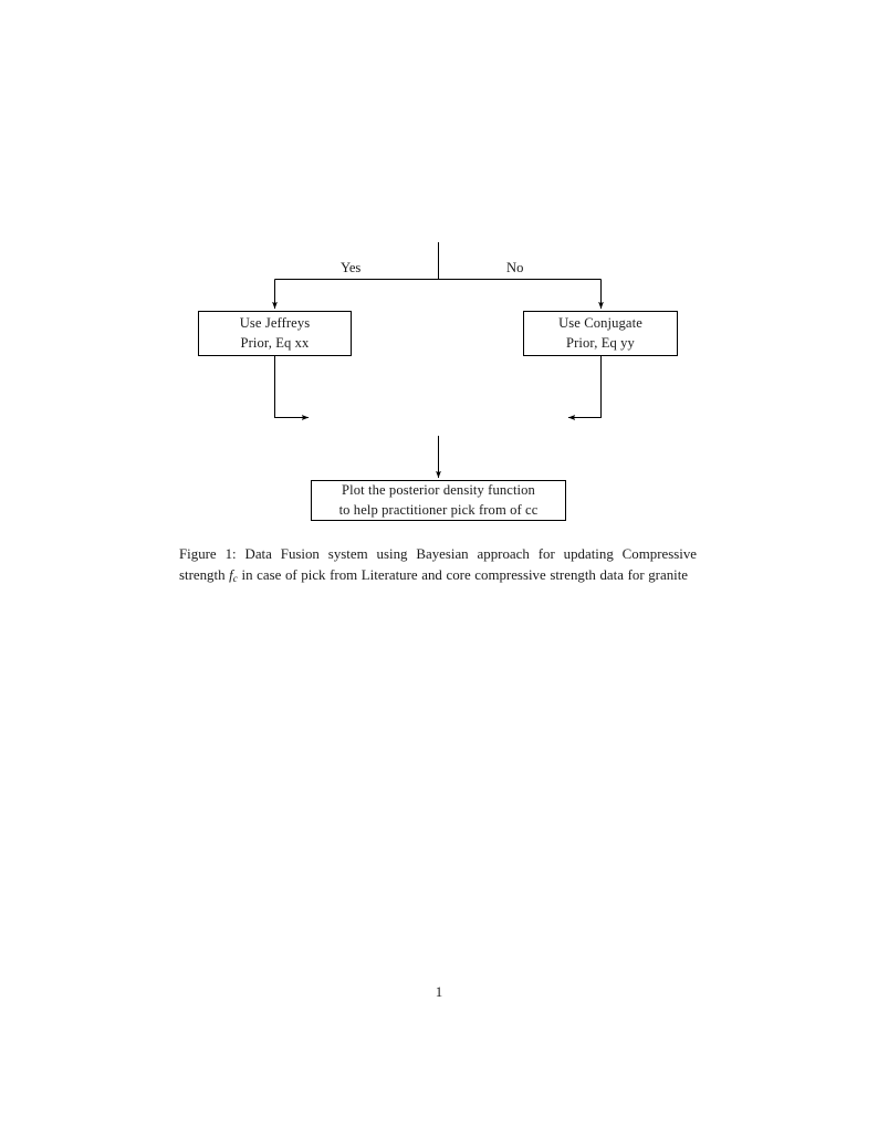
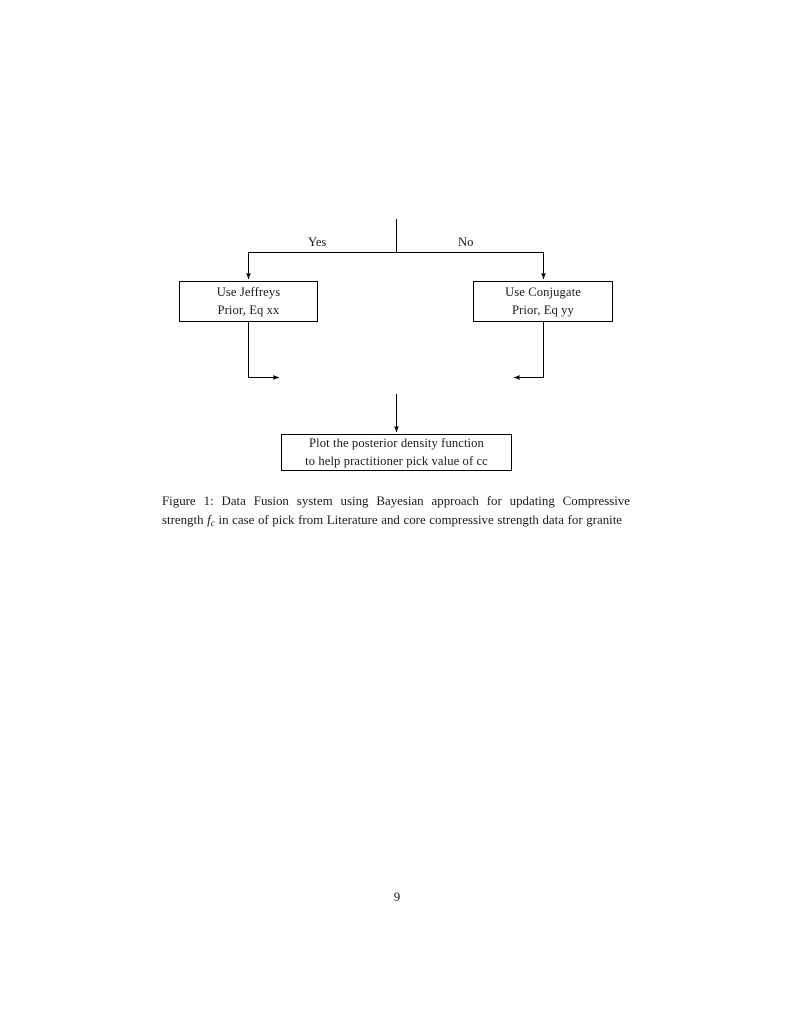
  Use Jeffreys
  Prior, Eq xx
  Use Conjugate
  Prior, Eq yy
  Plot the posterior density function
- to help practitioner pick from of cc
+ to help practitioner pick value of cc
  Yes
  No
  Figure 1: Data Fusion system using Bayesian approach for updating Compressive strength fc in case of pick from Literature and core compressive strength data for granite
- 1
+ 9
